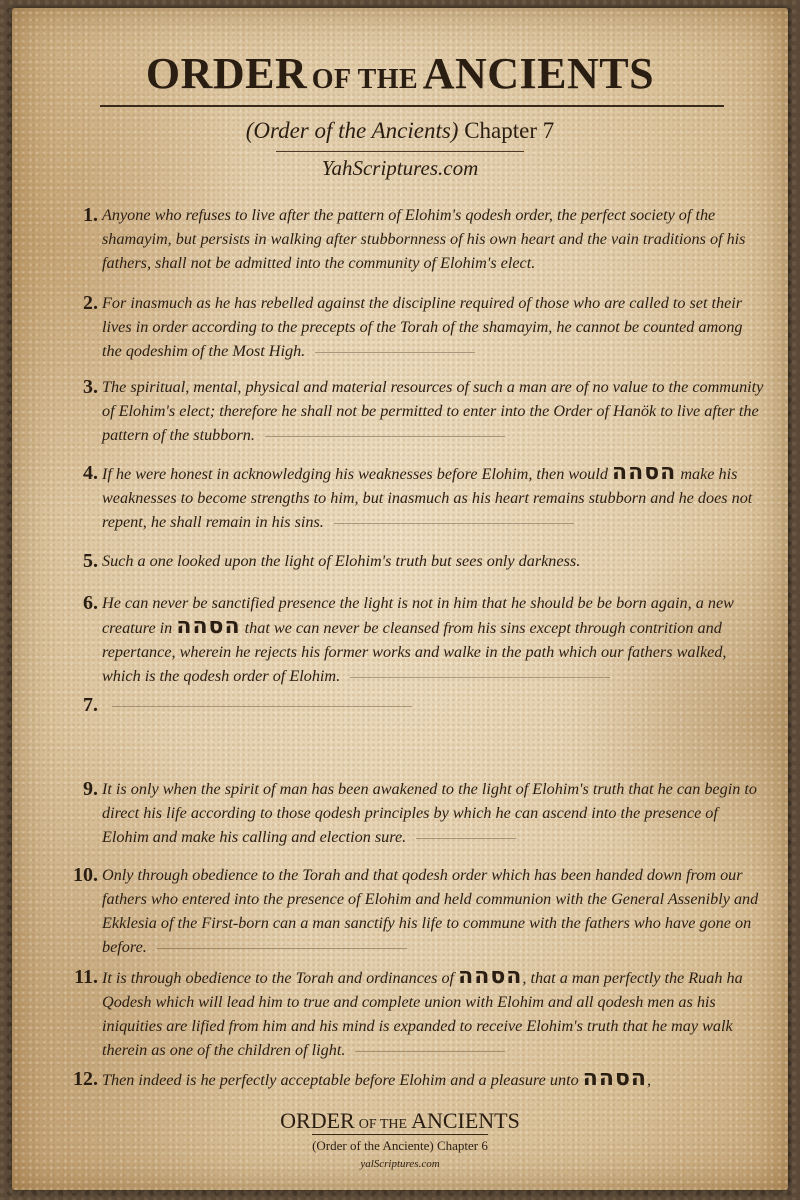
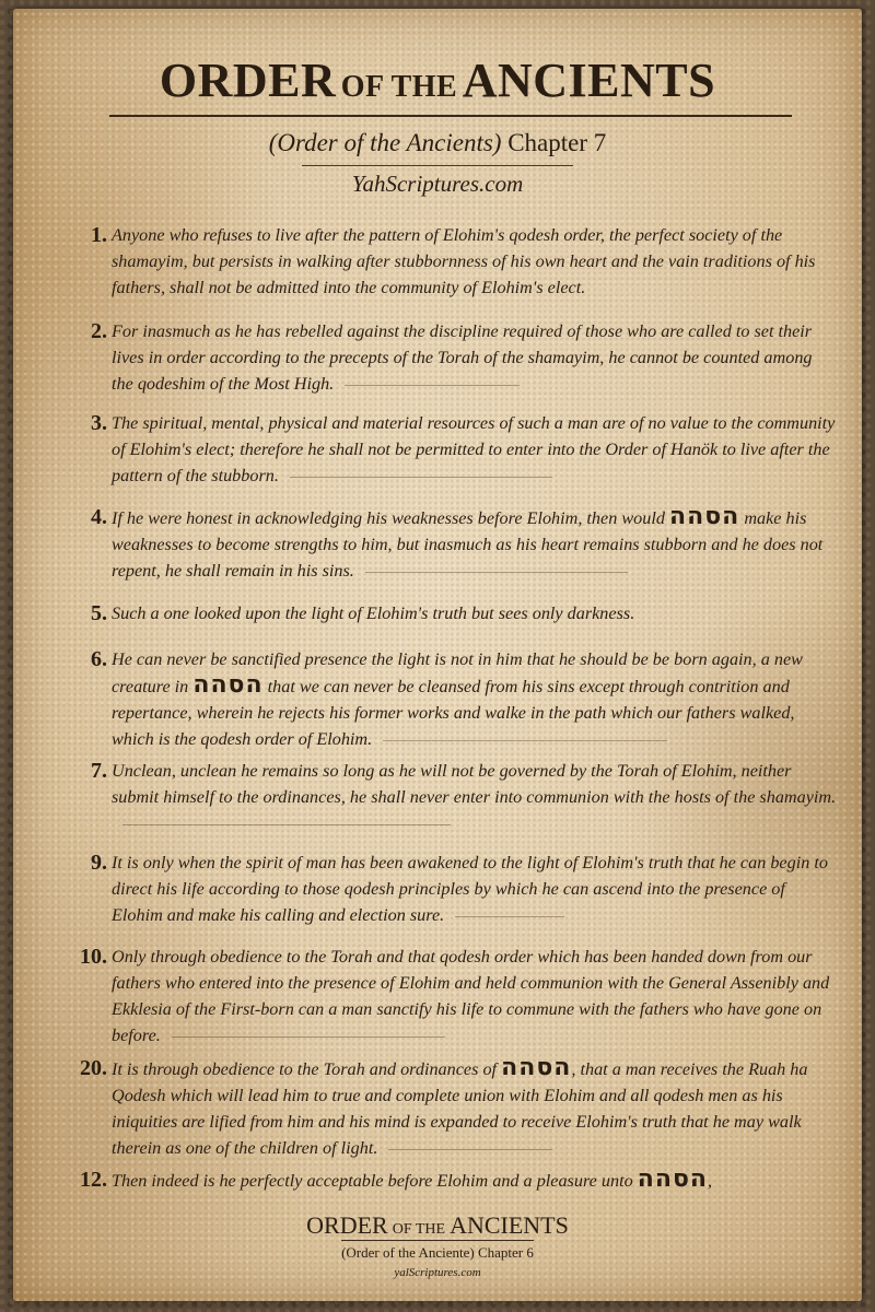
  ORDER OF THE ANCIENTS
  (Order of the Ancients) Chapter 7
  YahScriptures.com
  1.
  Anyone who refuses to live after the pattern of Elohim's qodesh order, the perfect society of the shamayim, but persists in walking after stubbornness of his own heart and the vain traditions of his fathers, shall not be admitted into the community of Elohim's elect.
  2.
  For inasmuch as he has rebelled against the discipline required of those who are called to set their lives in order according to the precepts of the Torah of the shamayim, he cannot be counted among the qodeshim of the Most High.
  3.
  The spiritual, mental, physical and material resources of such a man are of no value to the community of Elohim's elect; therefore he shall not be permitted to enter into the Order of Hanök to live after the pattern of the stubborn.
  4.
  If he were honest in acknowledging his weaknesses before Elohim, then would הסהה make his weaknesses to become strengths to him, but inasmuch as his heart remains stubborn and he does not repent, he shall remain in his sins.
  5.
  Such a one looked upon the light of Elohim's truth but sees only darkness.
  6.
  He can never be sanctified presence the light is not in him that he should be be born again, a new creature in הסהה that we can never be cleansed from his sins except through contrition and repertance, wherein he rejects his former works and walke in the path which our fathers walked, which is the qodesh order of Elohim.
  7.
+ Unclean, unclean he remains so long as he will not be governed by the Torah of Elohim, neither submit himself to the ordinances, he shall never enter into communion with the hosts of the shamayim.
  9.
  It is only when the spirit of man has been awakened to the light of Elohim's truth that he can begin to direct his life according to those qodesh principles by which he can ascend into the presence of Elohim and make his calling and election sure.
  10.
  Only through obedience to the Torah and that qodesh order which has been handed down from our fathers who entered into the presence of Elohim and held communion with the General Assenibly and Ekklesia of the First-born can a man sanctify his life to commune with the fathers who have gone on before.
- 11.
+ 20.
- It is through obedience to the Torah and ordinances of הסהה , that a man perfectly the Ruah ha Qodesh which will lead him to true and complete union with Elohim and all qodesh men as his iniquities are lified from him and his mind is expanded to receive Elohim's truth that he may walk therein as one of the children of light.
+ It is through obedience to the Torah and ordinances of הסהה , that a man receives the Ruah ha Qodesh which will lead him to true and complete union with Elohim and all qodesh men as his iniquities are lified from him and his mind is expanded to receive Elohim's truth that he may walk therein as one of the children of light.
  12.
  Then indeed is he perfectly acceptable before Elohim and a pleasure unto הסהה ,
  ORDER OF THE ANCIENTS
  (Order of the Anciente) Chapter 6
  yalScriptures.com
